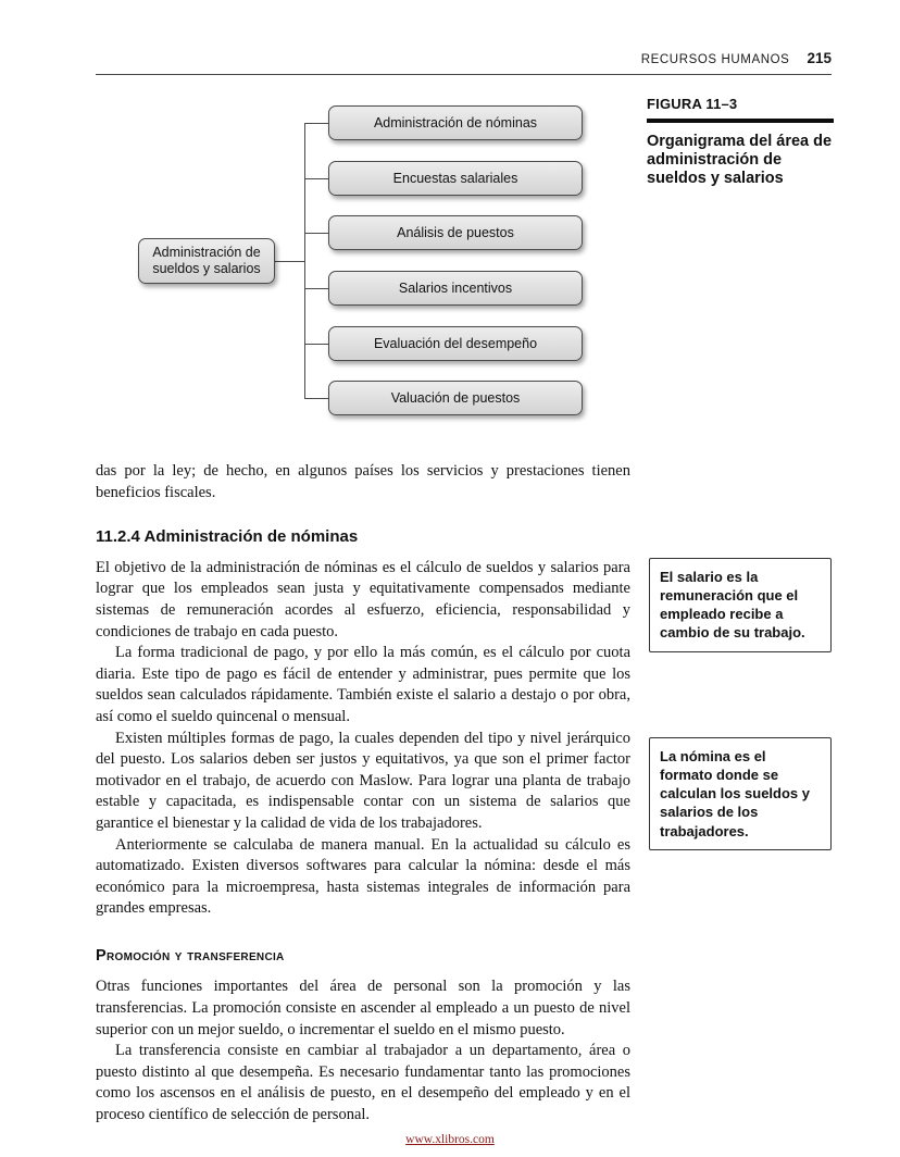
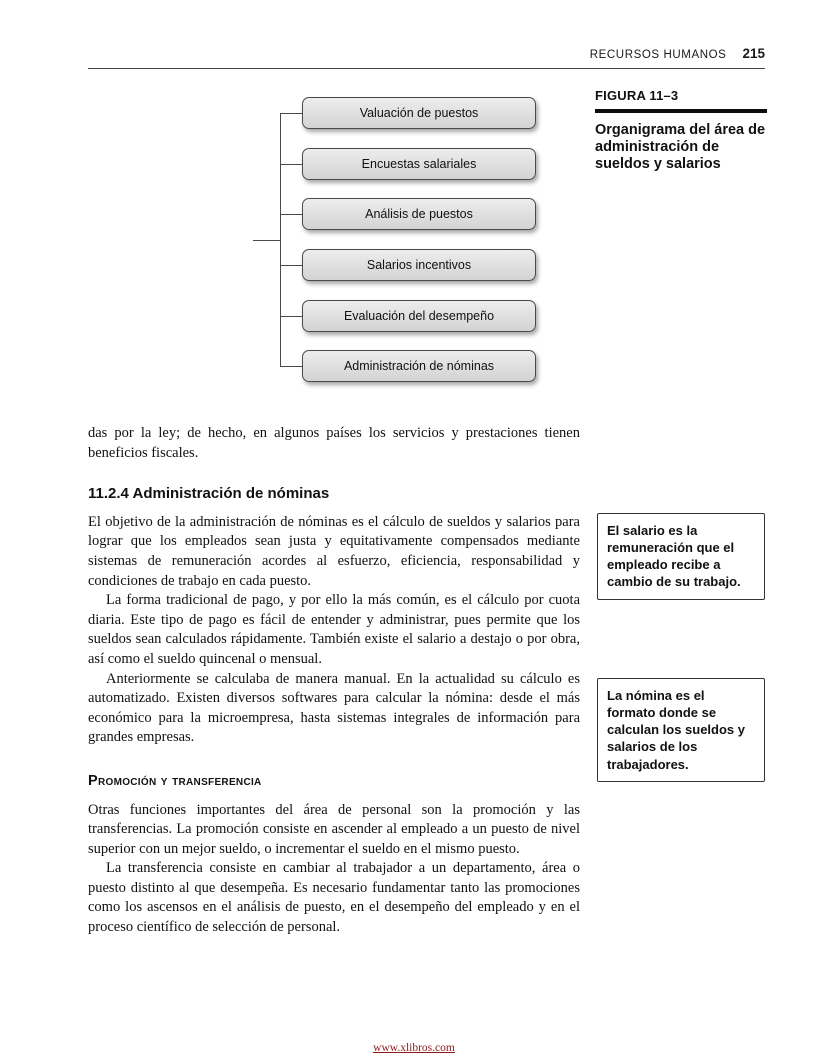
  RECURSOS HUMANOS 215
- Administración de sueldos y salarios
- Administración de nóminas
+ Valuación de puestos
  Encuestas salariales
  Análisis de puestos
  Salarios incentivos
  Evaluación del desempeño
- Valuación de puestos
+ Administración de nóminas
  FIGURA 11–3
  Organigrama del área de administración de sueldos y salarios
  das por la ley; de hecho, en algunos países los servicios y prestaciones tienen beneficios fiscales.
  11.2.4 Administración de nóminas
  El objetivo de la administración de nóminas es el cálculo de sueldos y salarios para lograr que los empleados sean justa y equitativamente compensados mediante sistemas de remuneración acordes al esfuerzo, eficiencia, responsabilidad y condiciones de trabajo en cada puesto.
  La forma tradicional de pago, y por ello la más común, es el cálculo por cuota diaria. Este tipo de pago es fácil de entender y administrar, pues permite que los sueldos sean calculados rápidamente. También existe el salario a destajo o por obra, así como el sueldo quincenal o mensual.
- Existen múltiples formas de pago, la cuales dependen del tipo y nivel jerárquico del puesto. Los salarios deben ser justos y equitativos, ya que son el primer factor motivador en el trabajo, de acuerdo con Maslow. Para lograr una planta de trabajo estable y capacitada, es indispensable contar con un sistema de salarios que garantice el bienestar y la calidad de vida de los trabajadores.
  Anteriormente se calculaba de manera manual. En la actualidad su cálculo es automatizado. Existen diversos softwares para calcular la nómina: desde el más económico para la microempresa, hasta sistemas integrales de información para grandes empresas.
  Promoción y transferencia
  Otras funciones importantes del área de personal son la promoción y las transferencias. La promoción consiste en ascender al empleado a un puesto de nivel superior con un mejor sueldo, o incrementar el sueldo en el mismo puesto.
  La transferencia consiste en cambiar al trabajador a un departamento, área o puesto distinto al que desempeña. Es necesario fundamentar tanto las promociones como los ascensos en el análisis de puesto, en el desempeño del empleado y en el proceso científico de selección de personal.
  El salario es la remuneración que el empleado recibe a cambio de su trabajo.
  La nómina es el formato donde se calculan los sueldos y salarios de los trabajadores.
  www.xlibros.com
